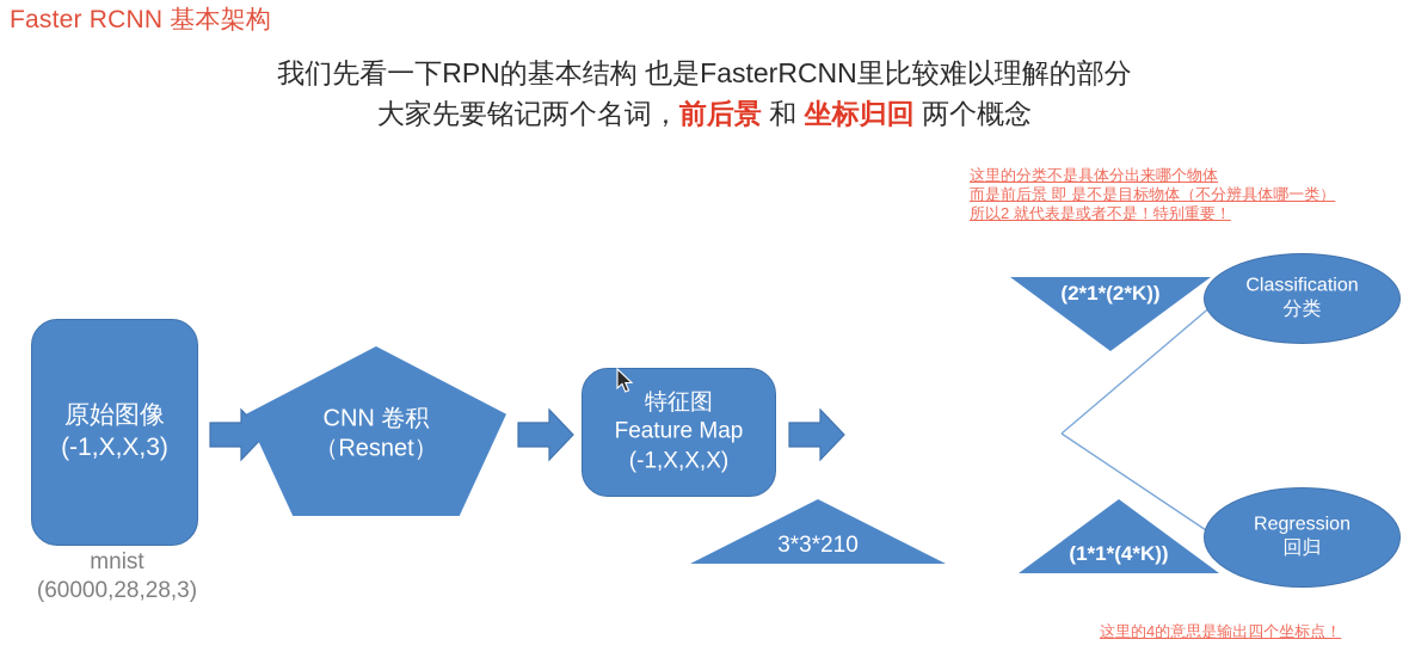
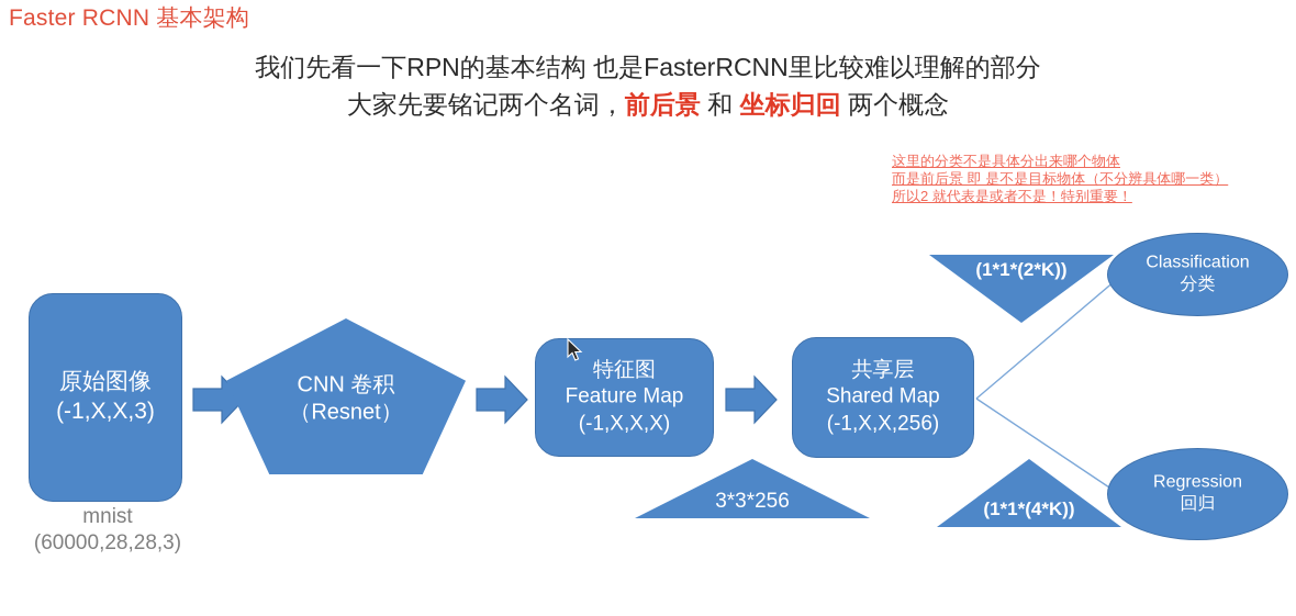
  Faster RCNN 基本架构
  我们先看一下RPN的基本结构 也是FasterRCNN里比较难以理解的部分
  大家先要铭记两个名词，前后景 和 坐标归回 两个概念
  这里的分类不是具体分出来哪个物体
  而是前后景 即 是不是目标物体（不分辨具体哪一类）
  所以2 就代表是或者不是！特别重要！
- 这里的4的意思是输出四个坐标点！
  原始图像
  (-1,X,X,3)
  mnist
  (60000,28,28,3)
  CNN 卷积
  （Resnet）
  特征图
  Feature Map
  (-1,X,X,X)
+ 共享层
+ Shared Map
+ (-1,X,X,256)
- 3*3*210
+ 3*3*256
- (2*1*(2*K))
+ (1*1*(2*K))
  (1*1*(4*K))
  Classification
  分类
  Regression
  回归
